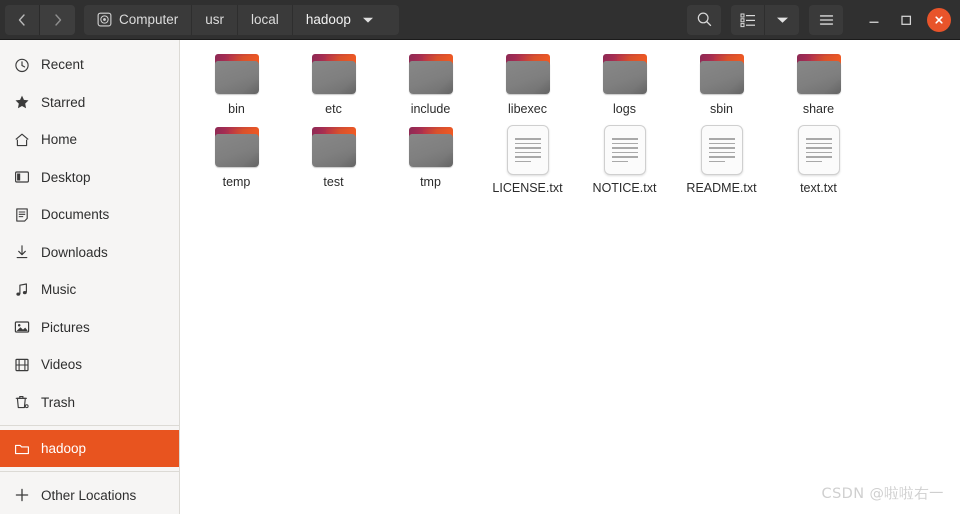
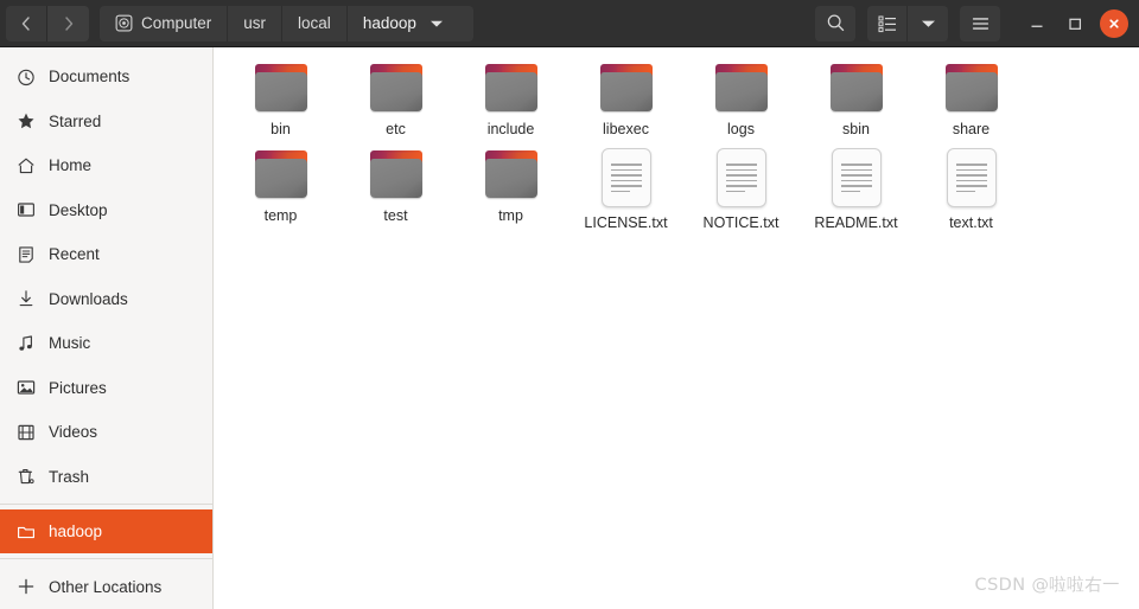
  Computer
  usr
  local
  hadoop
- Recent
+ Documents
  Starred
  Home
  Desktop
- Documents
+ Recent
  Downloads
  Music
  Pictures
  Videos
  Trash
  hadoop
  Other Locations
  bin
  etc
  include
  libexec
  logs
  sbin
  share
  temp
  test
  tmp
  LICENSE.txt
  NOTICE.txt
  README.txt
  text.txt
  CSDN @啦啦右一
